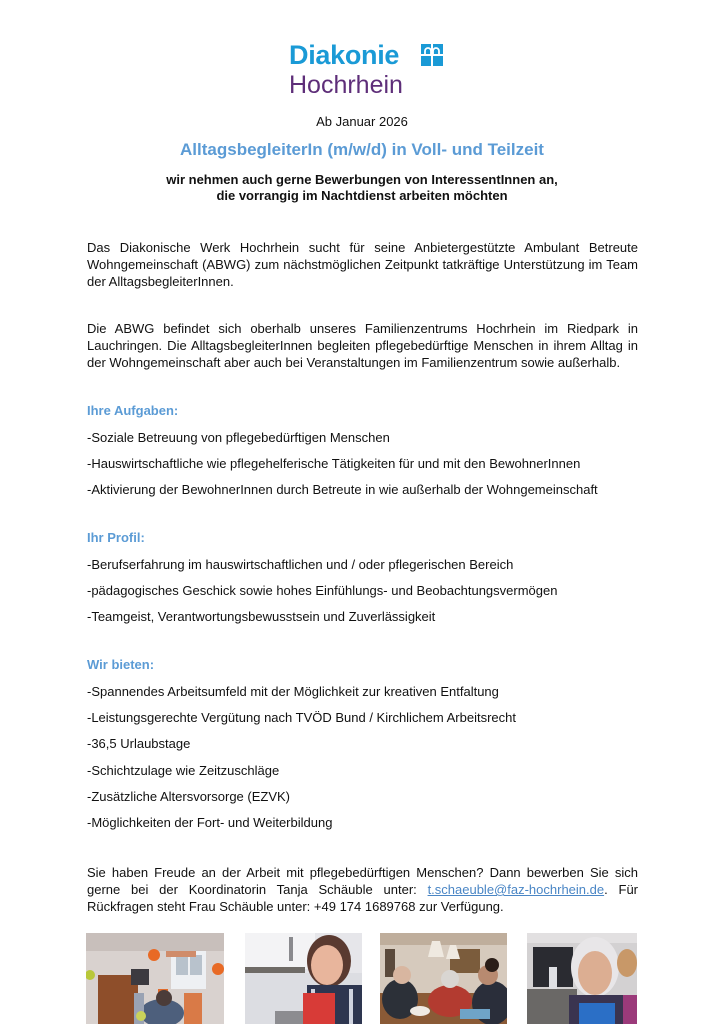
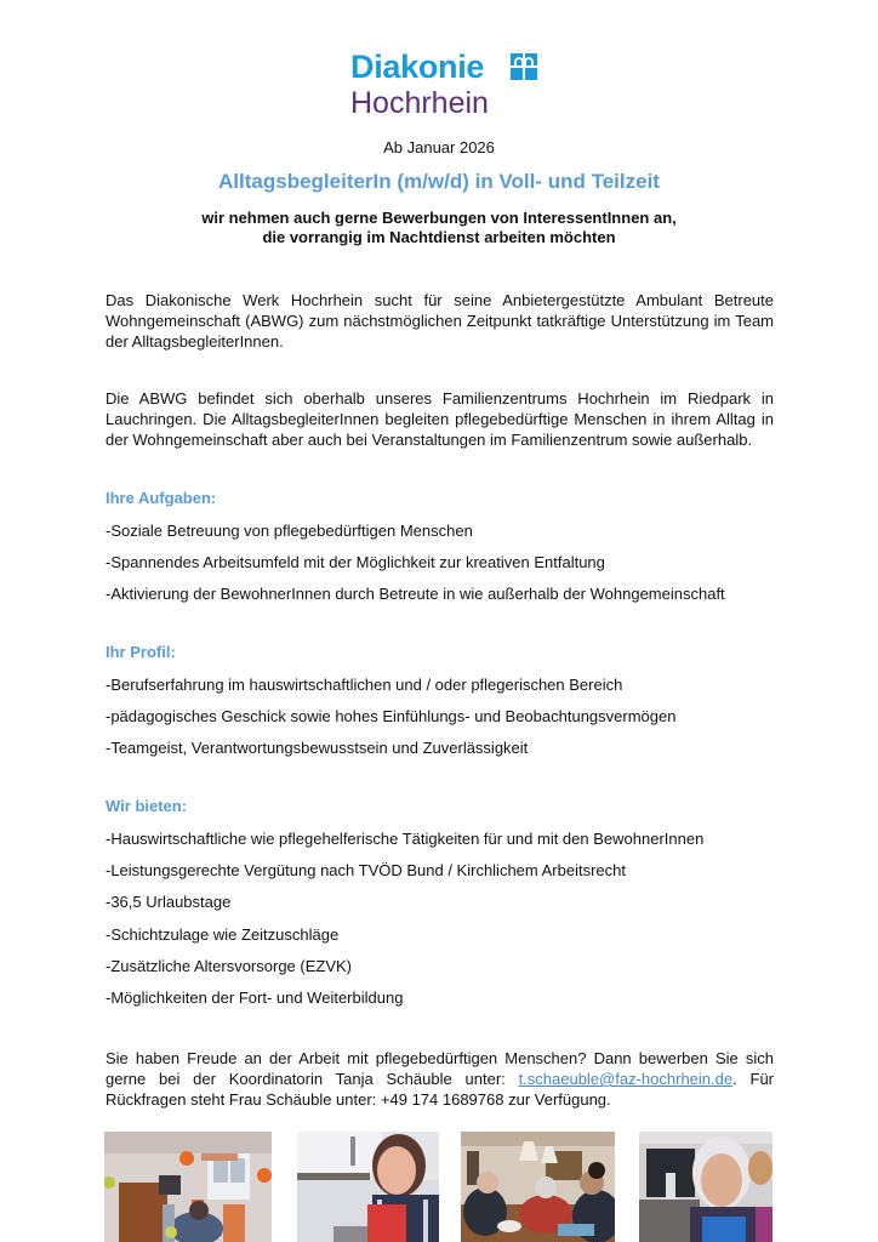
  Diakonie
  Hochrhein
  Ab Januar 2026
  AlltagsbegleiterIn (m/w/d) in Voll- und Teilzeit
  wir nehmen auch gerne Bewerbungen von InteressentInnen an,
  die vorrangig im Nachtdienst arbeiten möchten
  Das Diakonische Werk Hochrhein sucht für seine Anbietergestützte Ambulant Betreute Wohngemeinschaft (ABWG) zum nächstmöglichen Zeitpunkt tatkräftige Unterstützung im Team der AlltagsbegleiterInnen.
  Die ABWG befindet sich oberhalb unseres Familienzentrums Hochrhein im Riedpark in Lauchringen. Die AlltagsbegleiterInnen begleiten pflegebedürftige Menschen in ihrem Alltag in der Wohngemeinschaft aber auch bei Veranstaltungen im Familienzentrum sowie außerhalb.
  Ihre Aufgaben:
  -Soziale Betreuung von pflegebedürftigen Menschen
- -Hauswirtschaftliche wie pflegehelferische Tätigkeiten für und mit den BewohnerInnen
+ -Spannendes Arbeitsumfeld mit der Möglichkeit zur kreativen Entfaltung
  -Aktivierung der BewohnerInnen durch Betreute in wie außerhalb der Wohngemeinschaft
  Ihr Profil:
  -Berufserfahrung im hauswirtschaftlichen und / oder pflegerischen Bereich
  -pädagogisches Geschick sowie hohes Einfühlungs- und Beobachtungsvermögen
  -Teamgeist, Verantwortungsbewusstsein und Zuverlässigkeit
  Wir bieten:
- -Spannendes Arbeitsumfeld mit der Möglichkeit zur kreativen Entfaltung
+ -Hauswirtschaftliche wie pflegehelferische Tätigkeiten für und mit den BewohnerInnen
  -Leistungsgerechte Vergütung nach TVÖD Bund / Kirchlichem Arbeitsrecht
  -36,5 Urlaubstage
  -Schichtzulage wie Zeitzuschläge
  -Zusätzliche Altersvorsorge (EZVK)
  -Möglichkeiten der Fort- und Weiterbildung
  Sie haben Freude an der Arbeit mit pflegebedürftigen Menschen? Dann bewerben Sie sich gerne bei der Koordinatorin Tanja Schäuble unter: t.schaeuble@faz-hochrhein.de. Für Rückfragen steht Frau Schäuble unter: +49 174 1689768 zur Verfügung.
